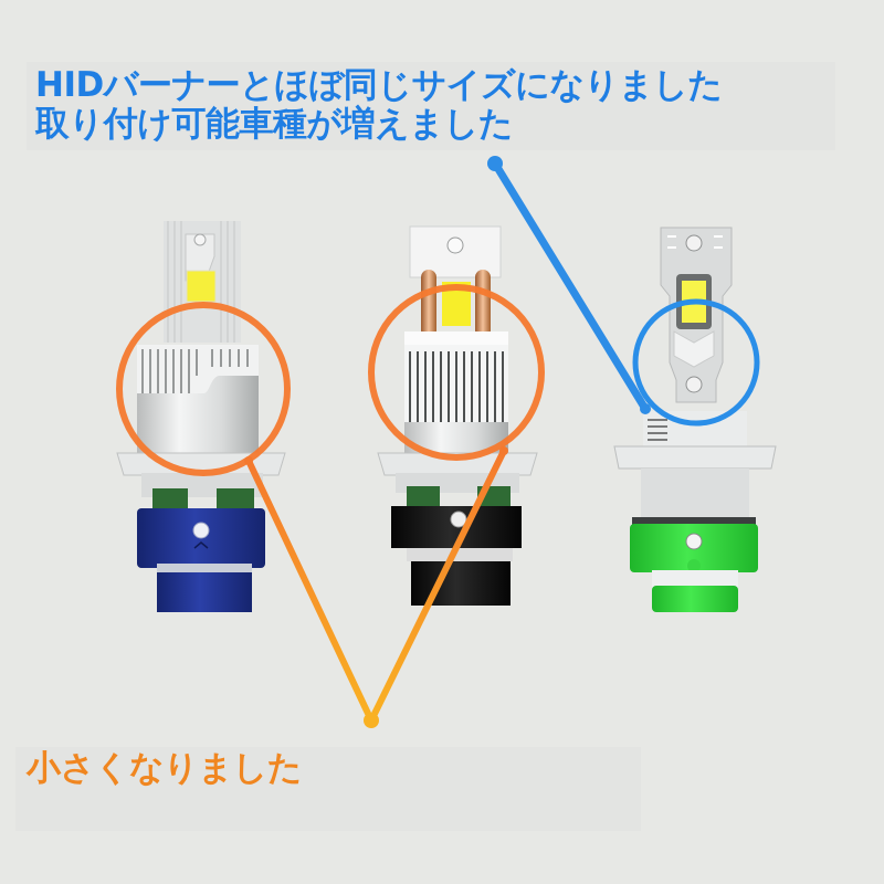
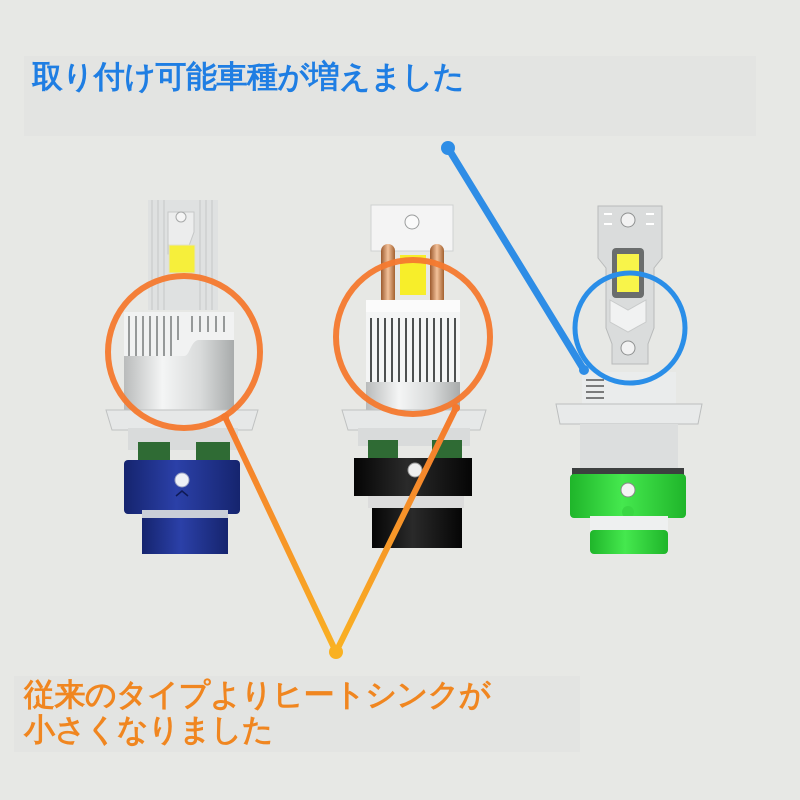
- HIDバーナーとほぼ同じサイズになりました
  取り付け可能車種が増えました
+ 従来のタイプよりヒートシンクが
  小さくなりました
